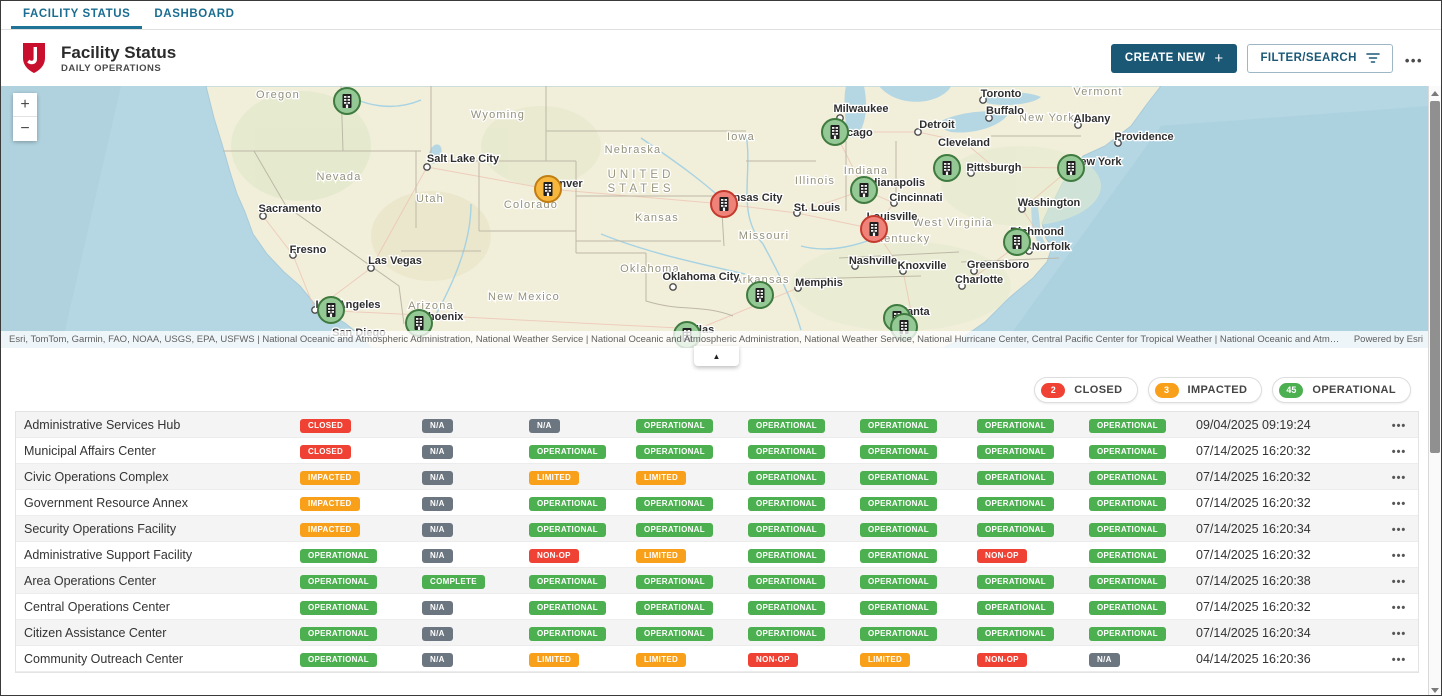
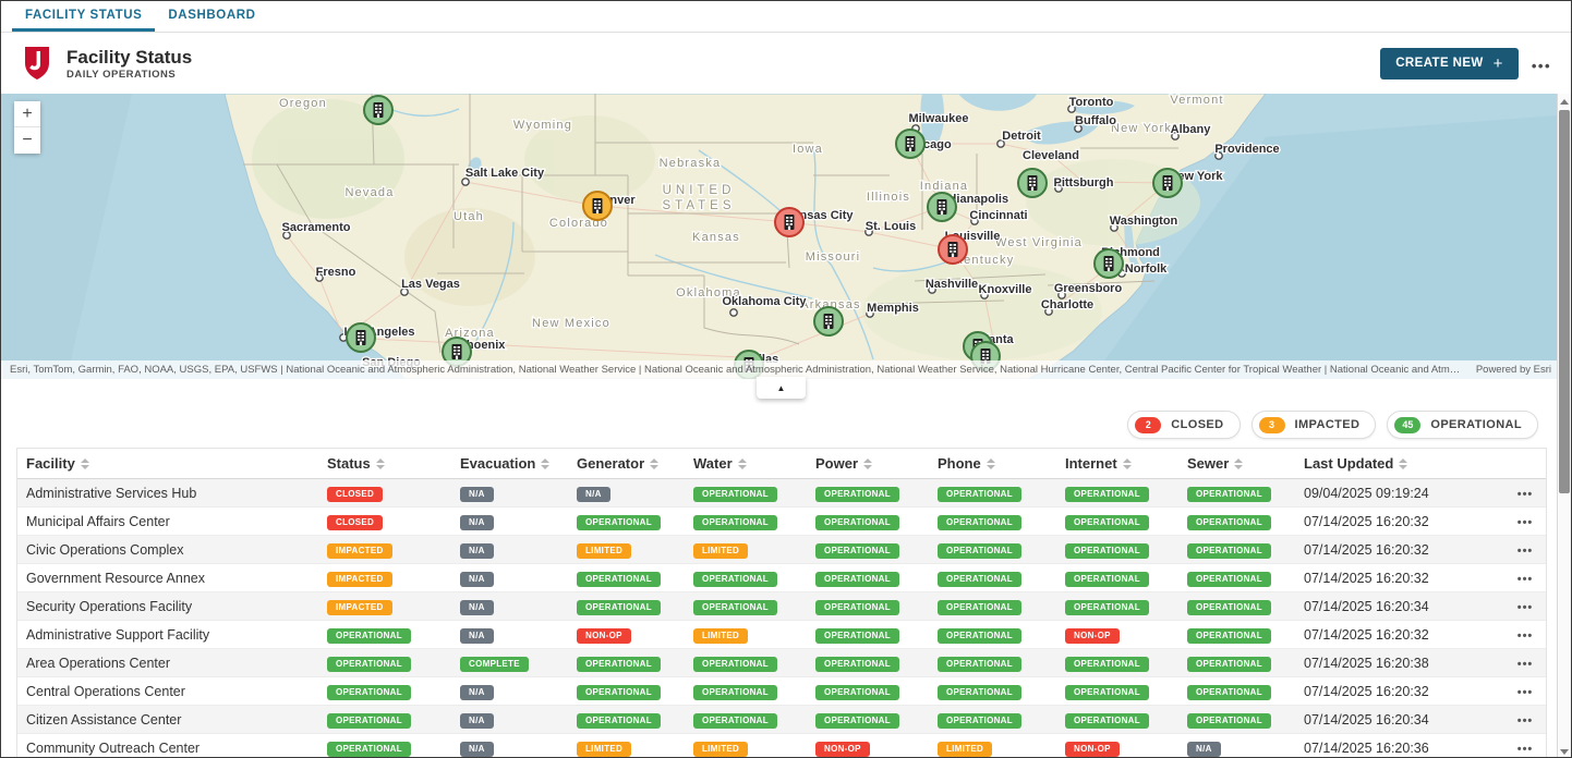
  FACILITY STATUS
  DASHBOARD
  Facility Status
  DAILY OPERATIONS
  CREATE NEW
  +
- FILTER/SEARCH
  •••
  Oregon
  Wyoming
  Nevada
  Utah
  Colorado
  Nebraska
  Iowa
  Kansas
  Missouri
  Oklahoma
  New Mexico
  Arkansas
  Illinois
  Indiana
  entucky
  West Virginia
  New York
  Vermont
  Arizona
  UNITED
  STATES
  Salt Lake City
  Sacramento
  Fresno
  Las Vegas
  San Diego
  oenix
  Oklahoma City
  nsas City
  St. Louis
  Memphis
  Nashville
  Knoxville
  Milwaukee
  Detroit
  Cleveland
  Pittsburgh
  Cincinnati
  uisville
  ianapolis
  Toronto
  Buffalo
  Albany
  Providence
  w York
  Washington
  Norfolk
  Greensboro
  Charlotte
  +
  −
  Esri, TomTom, Garmin, FAO, NOAA, USGS, EPA, USFWS | National Oceanic and Atmospheric Administration, National Weather Service | National Oceanic and Atmospheric Administration, National Weather Service, National Hurricane Center, Central Pacific Center for Tropical Weather | National Oceanic and Atmos
  Powered by Esri
  ▲
  2
  CLOSED
  3
  IMPACTED
  45
  OPERATIONAL
+ Facility
+ Status
+ Evacuation
+ Generator
+ Water
+ Power
+ Phone
+ Internet
+ Sewer
+ Last Updated
  Administrative Services Hub
  CLOSED
  N/A
  N/A
  OPERATIONAL
  OPERATIONAL
  OPERATIONAL
  OPERATIONAL
  OPERATIONAL
  09/04/2025 09:19:24
  •••
  Municipal Affairs Center
  CLOSED
  N/A
  OPERATIONAL
  OPERATIONAL
  OPERATIONAL
  OPERATIONAL
  OPERATIONAL
  OPERATIONAL
  07/14/2025 16:20:32
  •••
  Civic Operations Complex
  IMPACTED
  N/A
  LIMITED
  LIMITED
  OPERATIONAL
  OPERATIONAL
  OPERATIONAL
  OPERATIONAL
  07/14/2025 16:20:32
  •••
  Government Resource Annex
  IMPACTED
  N/A
  OPERATIONAL
  OPERATIONAL
  OPERATIONAL
  OPERATIONAL
  OPERATIONAL
  OPERATIONAL
  07/14/2025 16:20:32
  •••
  Security Operations Facility
  IMPACTED
  N/A
  OPERATIONAL
  OPERATIONAL
  OPERATIONAL
  OPERATIONAL
  OPERATIONAL
  OPERATIONAL
  07/14/2025 16:20:34
  •••
  Administrative Support Facility
  OPERATIONAL
  N/A
  NON-OP
  LIMITED
  OPERATIONAL
  OPERATIONAL
  NON-OP
  OPERATIONAL
  07/14/2025 16:20:32
  •••
  Area Operations Center
  OPERATIONAL
  COMPLETE
  OPERATIONAL
  OPERATIONAL
  OPERATIONAL
  OPERATIONAL
  OPERATIONAL
  OPERATIONAL
  07/14/2025 16:20:38
  •••
  Central Operations Center
  OPERATIONAL
  N/A
  OPERATIONAL
  OPERATIONAL
  OPERATIONAL
  OPERATIONAL
  OPERATIONAL
  OPERATIONAL
  07/14/2025 16:20:32
  •••
  Citizen Assistance Center
  OPERATIONAL
  N/A
  OPERATIONAL
  OPERATIONAL
  OPERATIONAL
  OPERATIONAL
  OPERATIONAL
  OPERATIONAL
  07/14/2025 16:20:34
  •••
  Community Outreach Center
  OPERATIONAL
  N/A
  LIMITED
  LIMITED
  NON-OP
  LIMITED
  NON-OP
  N/A
- 04/14/2025 16:20:36
+ 07/14/2025 16:20:36
  •••
